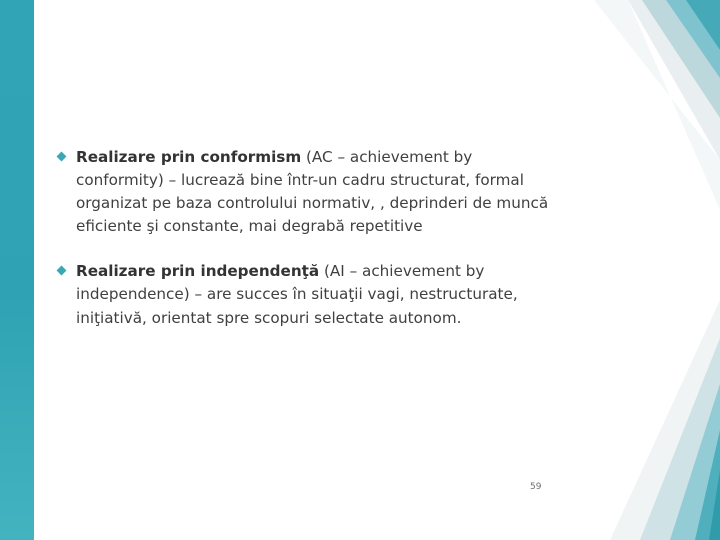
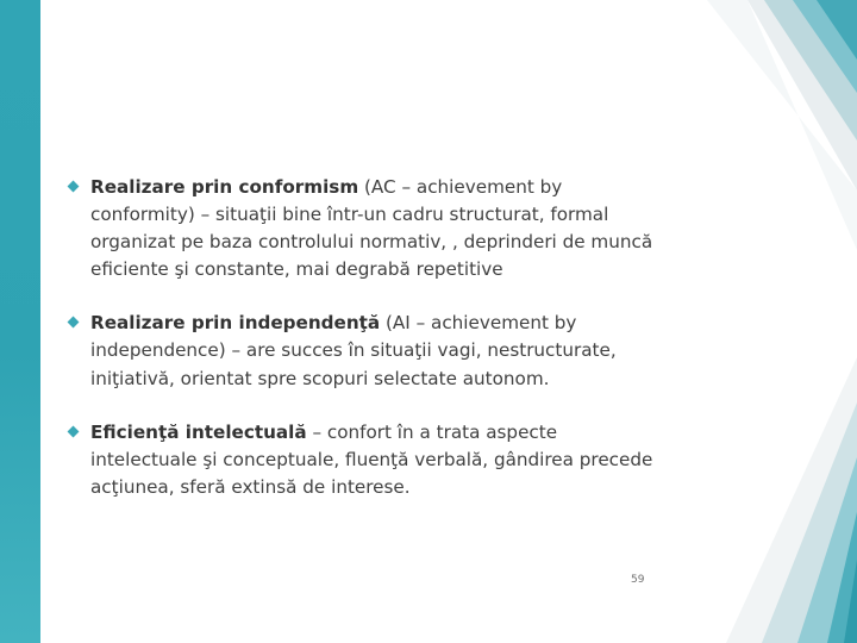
- Realizare prin conformism (AC – achievement by conformity) – lucrează bine într-un cadru structurat, formal organizat pe baza controlului normativ, , deprinderi de muncă eficiente şi constante, mai degrabă repetitive
+ Realizare prin conformism (AC – achievement by conformity) – situaţii bine într-un cadru structurat, formal organizat pe baza controlului normativ, , deprinderi de muncă eficiente şi constante, mai degrabă repetitive
  Realizare prin independenţă (AI – achievement by independence) – are succes în situaţii vagi, nestructurate, iniţiativă, orientat spre scopuri selectate autonom.
+ Eficienţă intelectuală – confort în a trata aspecte intelectuale şi conceptuale, fluenţă verbală, gândirea precede acţiunea, sferă extinsă de interese.
  59
